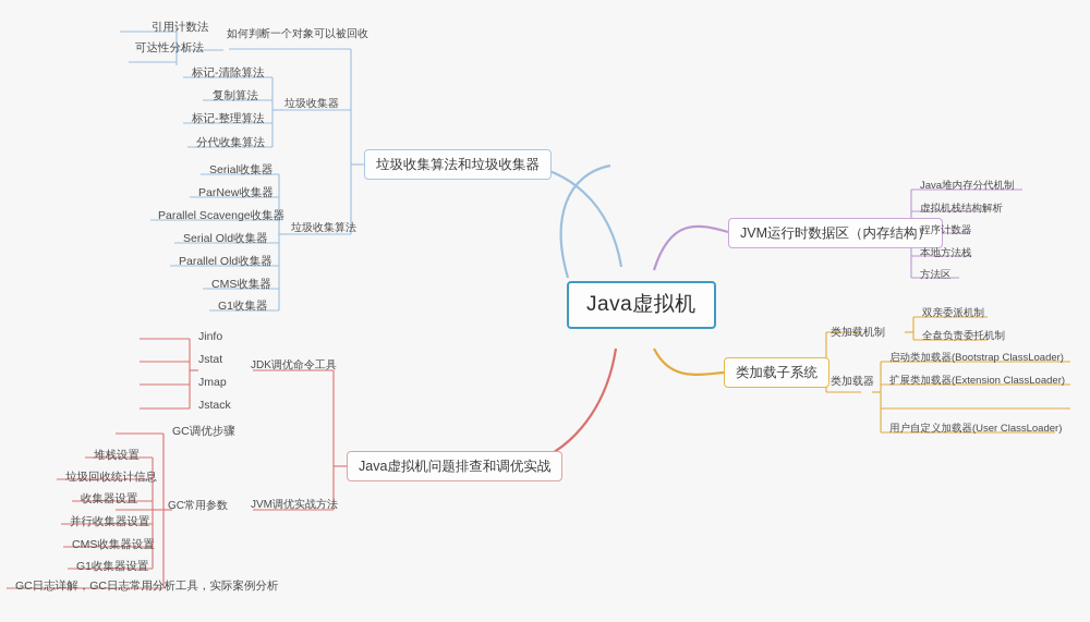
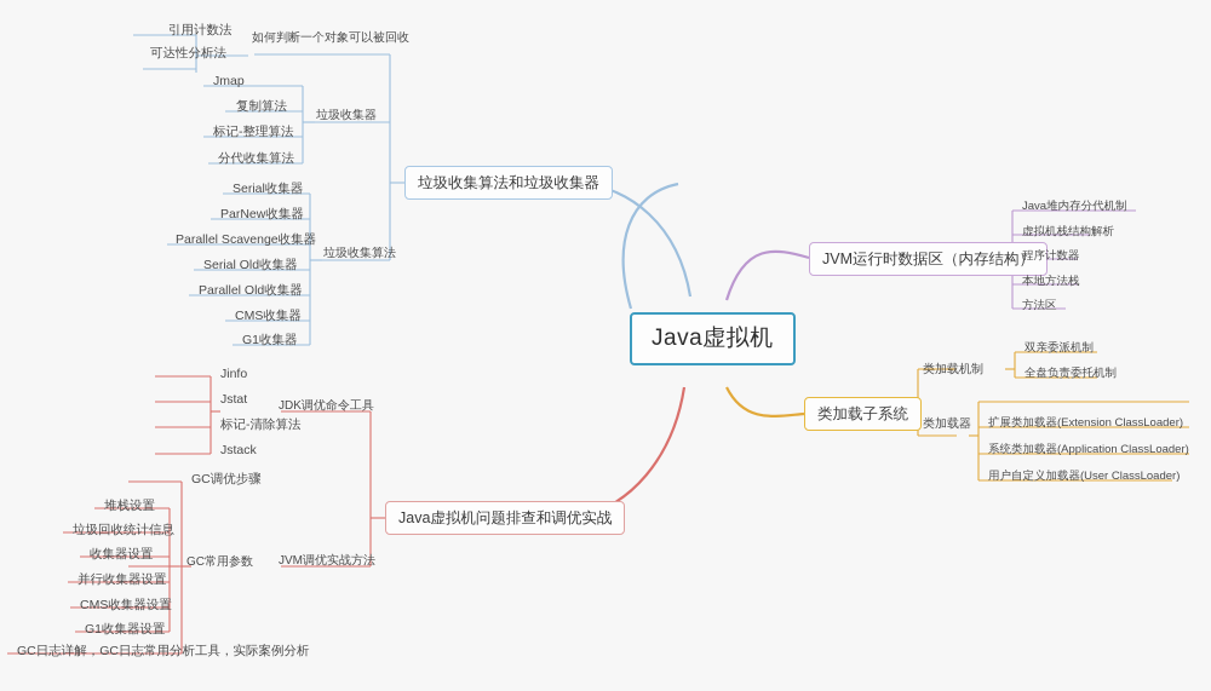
  Java虚拟机
  垃圾收集算法和垃圾收集器
  如何判断一个对象可以被回收
  引用计数法
  可达性分析法
  垃圾收集器
- 标记-清除算法
+ Jmap
  复制算法
  标记-整理算法
  分代收集算法
  垃圾收集算法
  Serial收集器
  ParNew收集器
  Parallel Scavenge收集器
  Serial Old收集器
  Parallel Old收集器
  CMS收集器
  G1收集器
  JVM运行时数据区（内存结构）
  Java堆内存分代机制
  虚拟机栈结构解析
  程序计数器
  本地方法栈
  方法区
  类加载子系统
  类加载机制
  双亲委派机制
  全盘负责委托机制
  类加载器
- 启动类加载器(Bootstrap ClassLoader)
  扩展类加载器(Extension ClassLoader)
+ 系统类加载器(Application ClassLoader)
  用户自定义加载器(User ClassLoader)
  Java虚拟机问题排查和调优实战
  JDK调优命令工具
  Jinfo
  Jstat
- Jmap
+ 标记-清除算法
  Jstack
  JVM调优实战方法
  GC调优步骤
  GC常用参数
  堆栈设置
  垃圾回收统计信息
  收集器设置
  并行收集器设置
  CMS收集器设置
  G1收集器设置
  GC日志详解，GC日志常用分析工具，实际案例分析
